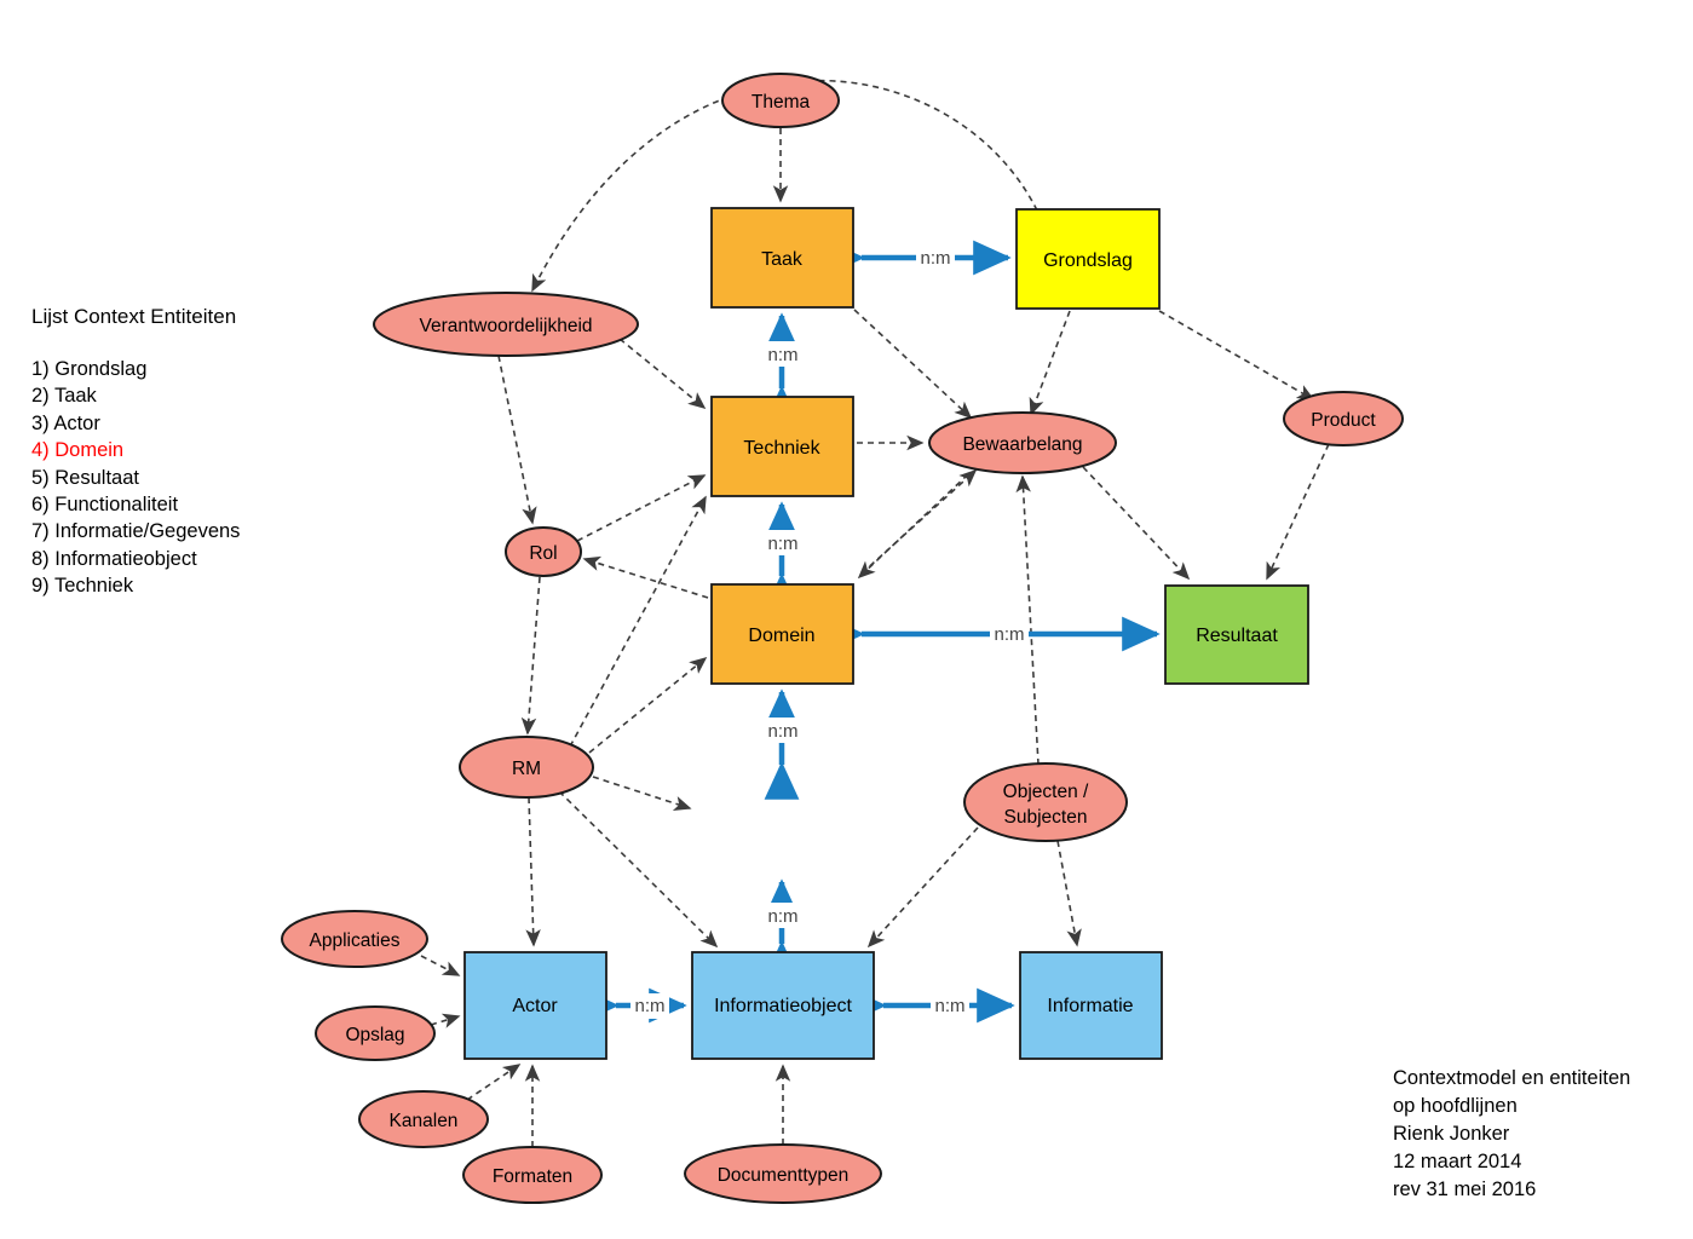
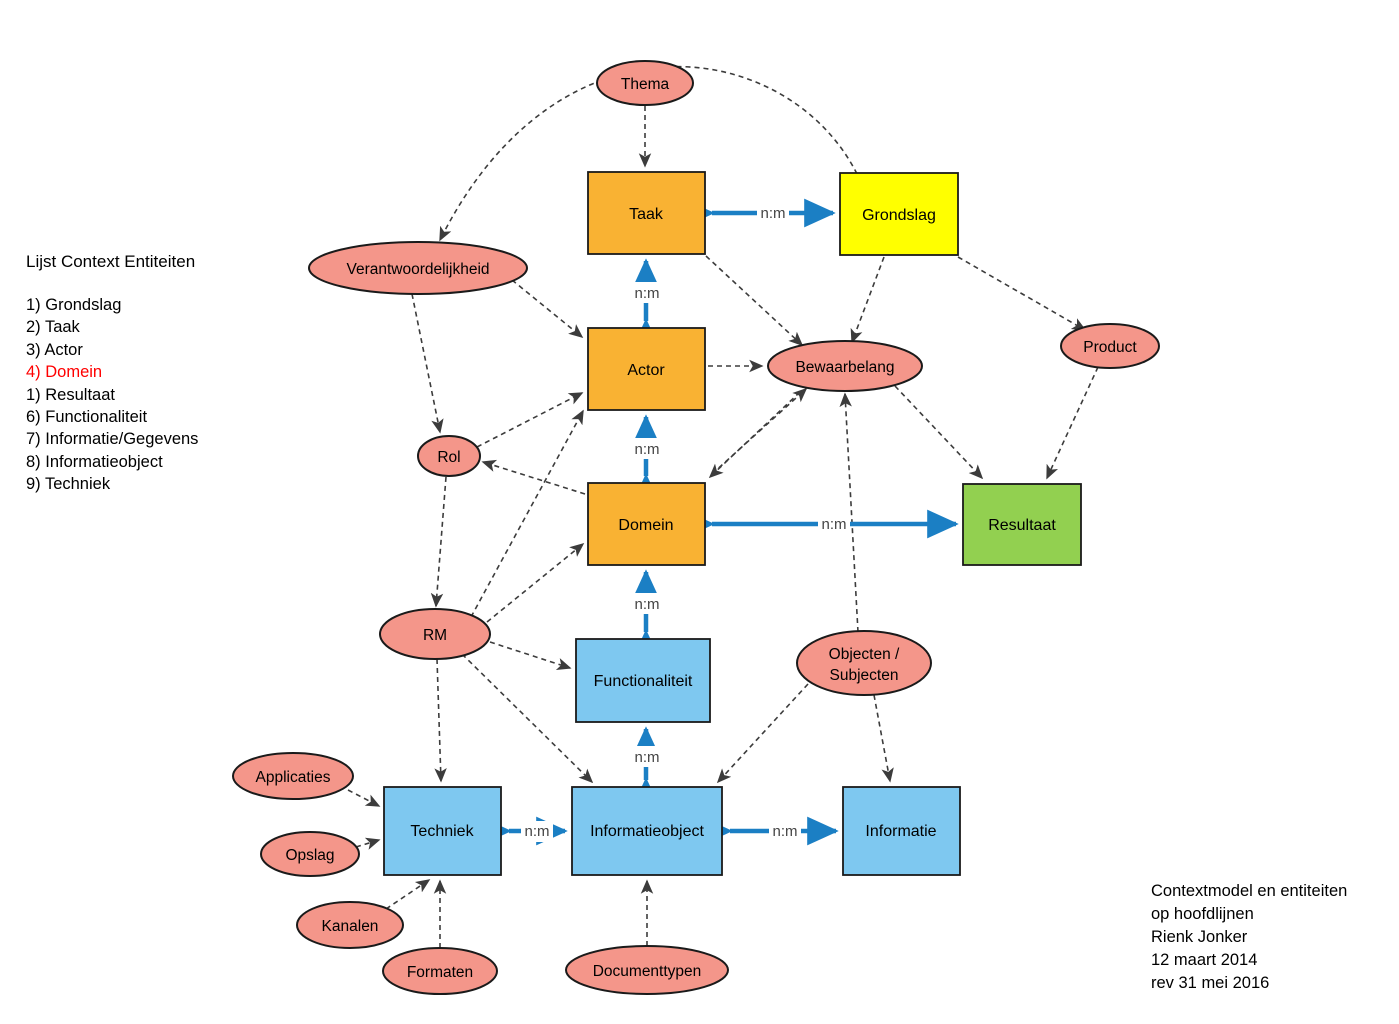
  n:m
  n:m
  n:m
  n:m
  n:m
  n:m
  n:m
  n:m
  Taak
  Grondslag
- Techniek
+ Actor
  Domein
  Resultaat
+ Functionaliteit
- Actor
+ Techniek
  Informatieobject
  Informatie
  Thema
  Verantwoordelijkheid
  Bewaarbelang
  Product
  Rol
  RM
  Objecten /
  Subjecten
  Applicaties
  Opslag
  Kanalen
  Formaten
  Documenttypen
  Lijst Context Entiteiten
  1) Grondslag
  2) Taak
  3) Actor
  4) Domein
- 5) Resultaat
+ 1) Resultaat
  6) Functionaliteit
  7) Informatie/Gegevens
  8) Informatieobject
  9) Techniek
  Contextmodel en entiteiten
  op hoofdlijnen
  Rienk Jonker
  12 maart 2014
  rev 31 mei 2016
